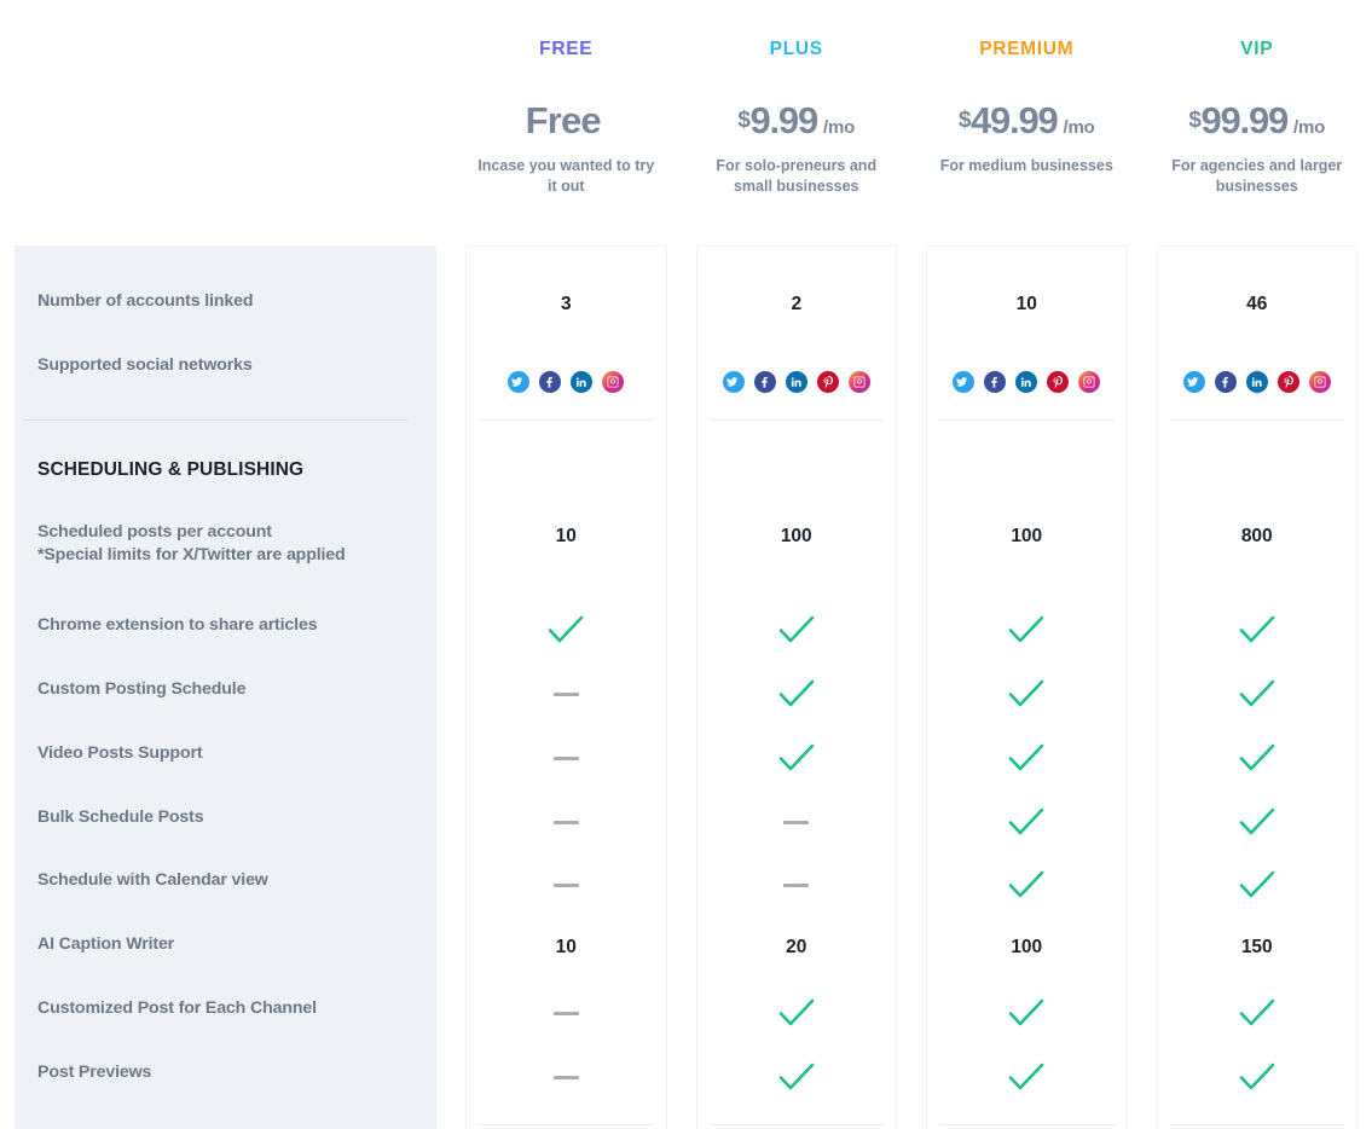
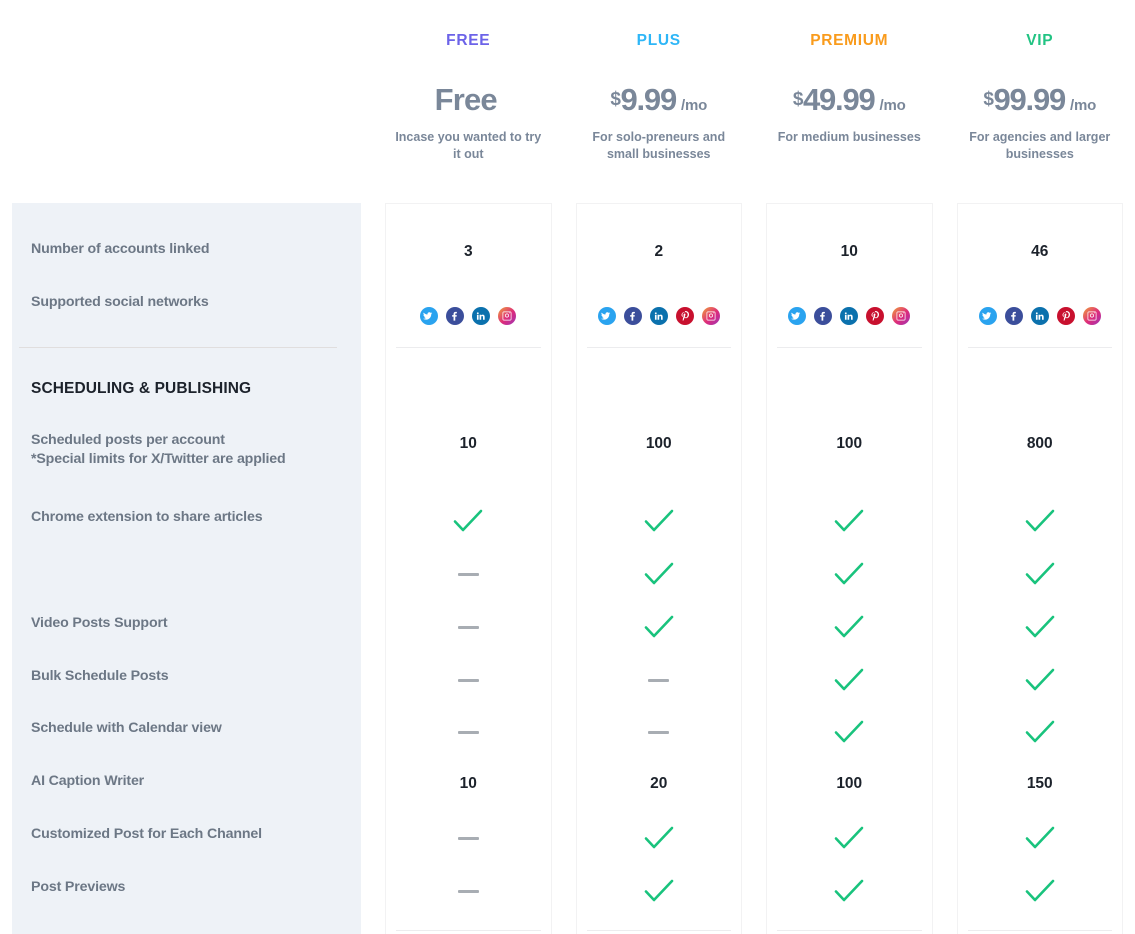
  FREE
  Free
  Incase you wanted to try it out
  PLUS
  $
  9.99
  /mo
  For solo-preneurs and small businesses
  PREMIUM
  $
  49.99
  /mo
  For medium businesses
  VIP
  $
  99.99
  /mo
  For agencies and larger businesses
  Number of accounts linked
  Supported social networks
  Scheduled posts per account
  *Special limits for X/Twitter are applied
  Chrome extension to share articles
- Custom Posting Schedule
  Video Posts Support
  Bulk Schedule Posts
  Schedule with Calendar view
  AI Caption Writer
  Customized Post for Each Channel
  Post Previews
  SCHEDULING & PUBLISHING
  3
  10
  10
  2
  100
  20
  10
  100
  100
  46
  800
  150
